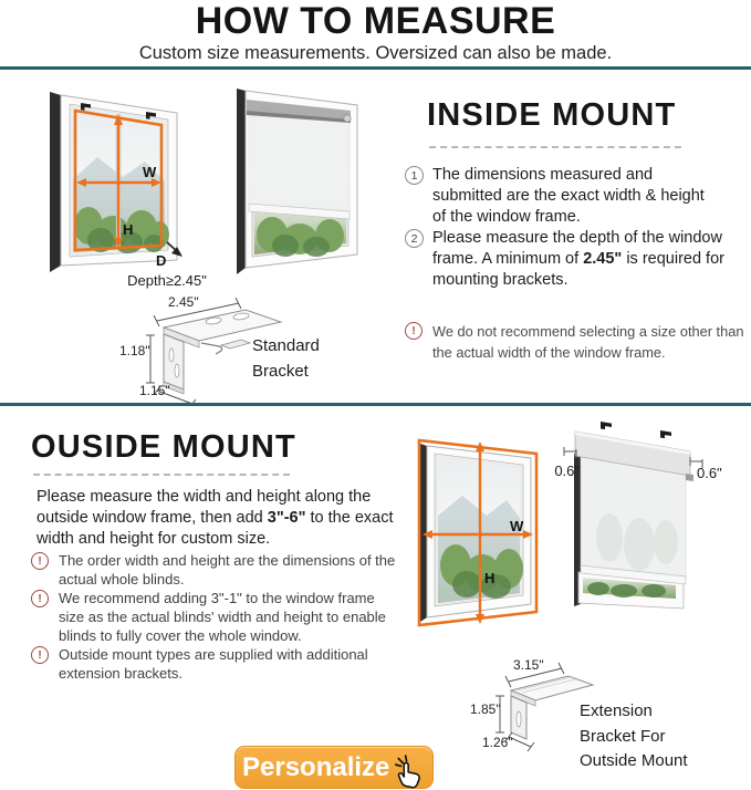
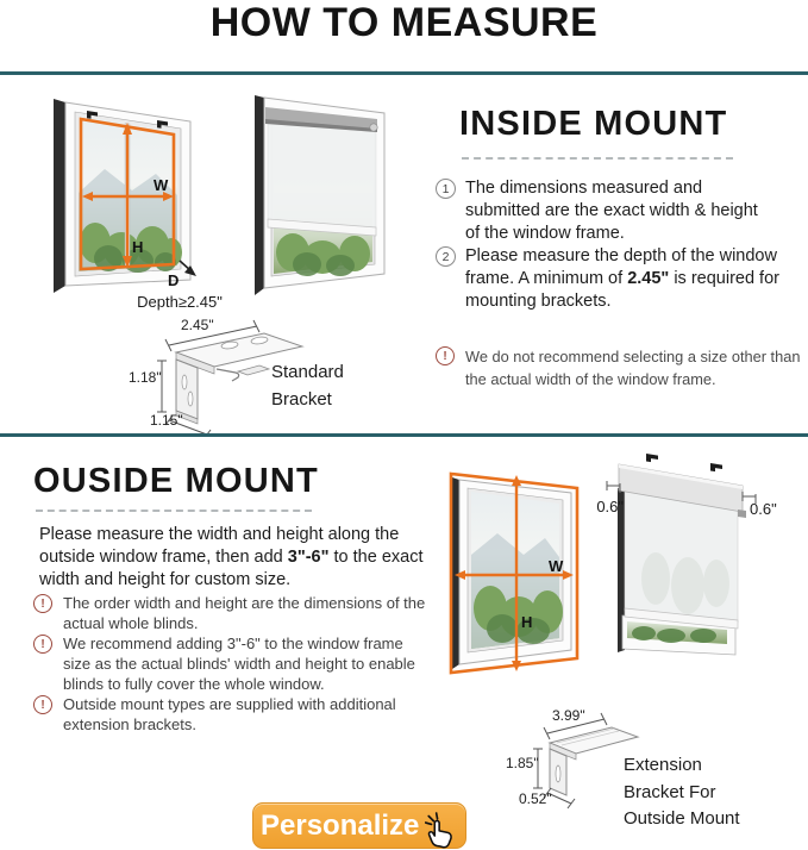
  HOW TO MEASURE
- Custom size measurements. Oversized can also be made.
  W
  H
  D
  Depth≥2.45"
  INSIDE MOUNT
  1
  The dimensions measured and submitted are the exact width & height of the window frame.
  2
  Please measure the depth of the window frame. A minimum of 2.45" is required for mounting brackets.
  !
  We do not recommend selecting a size other than the actual width of the window frame.
  2.45"
  1.18"
  1.15"
  Standard Bracket
  OUSIDE MOUNT
  Please measure the width and height along the outside window frame, then add 3"-6" to the exact width and height for custom size.
  !
  The order width and height are the dimensions of the actual whole blinds.
  !
- We recommend adding 3"-1" to the window frame size as the actual blinds' width and height to enable blinds to fully cover the whole window.
+ We recommend adding 3"-6" to the window frame size as the actual blinds' width and height to enable blinds to fully cover the whole window.
  !
  Outside mount types are supplied with additional extension brackets.
  W
  H
  0.6"
  0.6"
- 3.15"
+ 3.99"
  1.85"
- 1.26"
+ 0.52"
  Extension Bracket For Outside Mount
  Personalize
